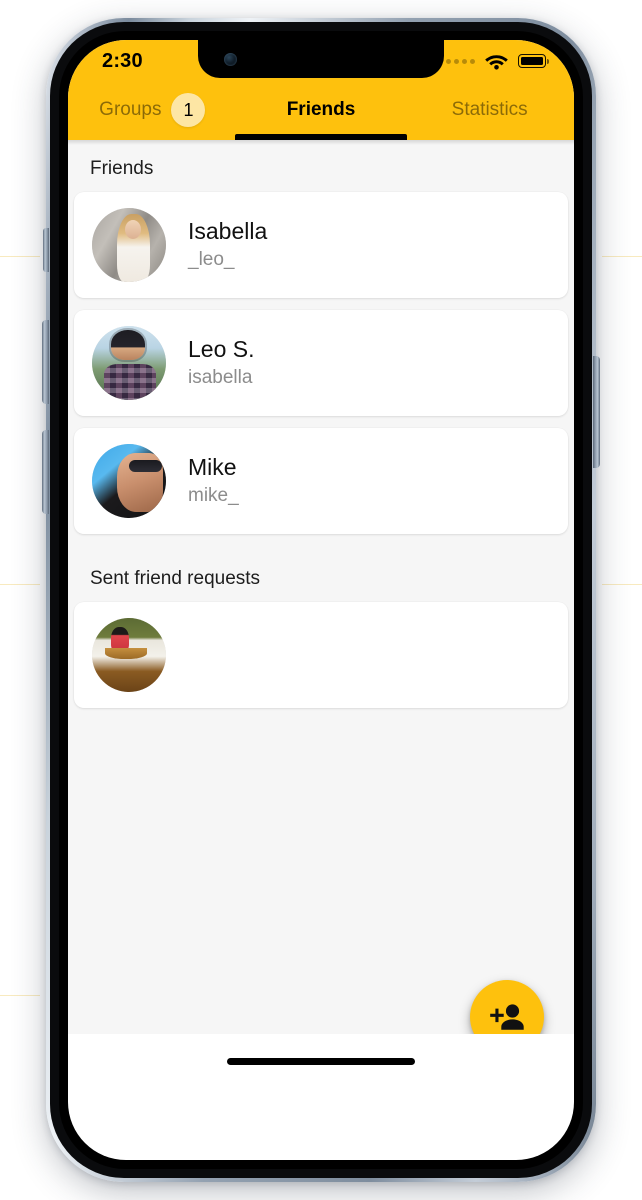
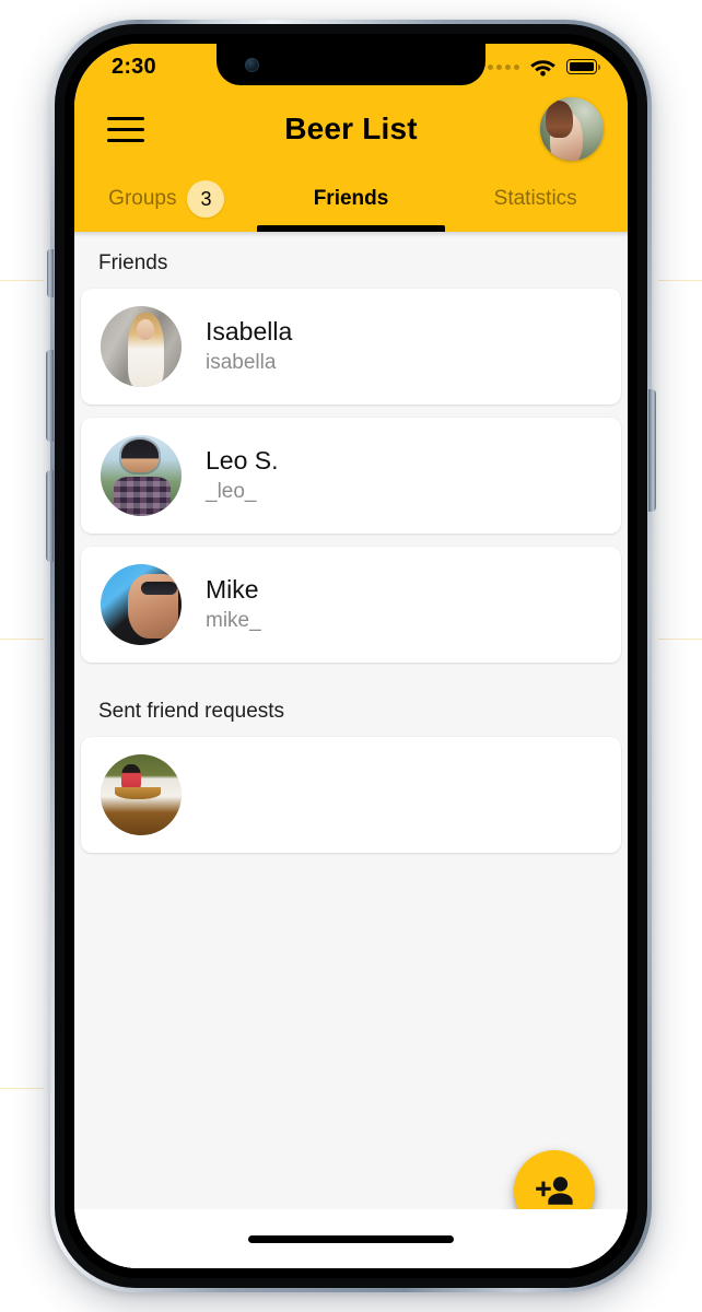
  2:30
+ Beer List
  Groups
- 1
+ 3
  Friends
  Statistics
  Friends
  Isabella
- _leo_
+ isabella
  Leo S.
- isabella
+ _leo_
  Mike
  mike_
  Sent friend requests
